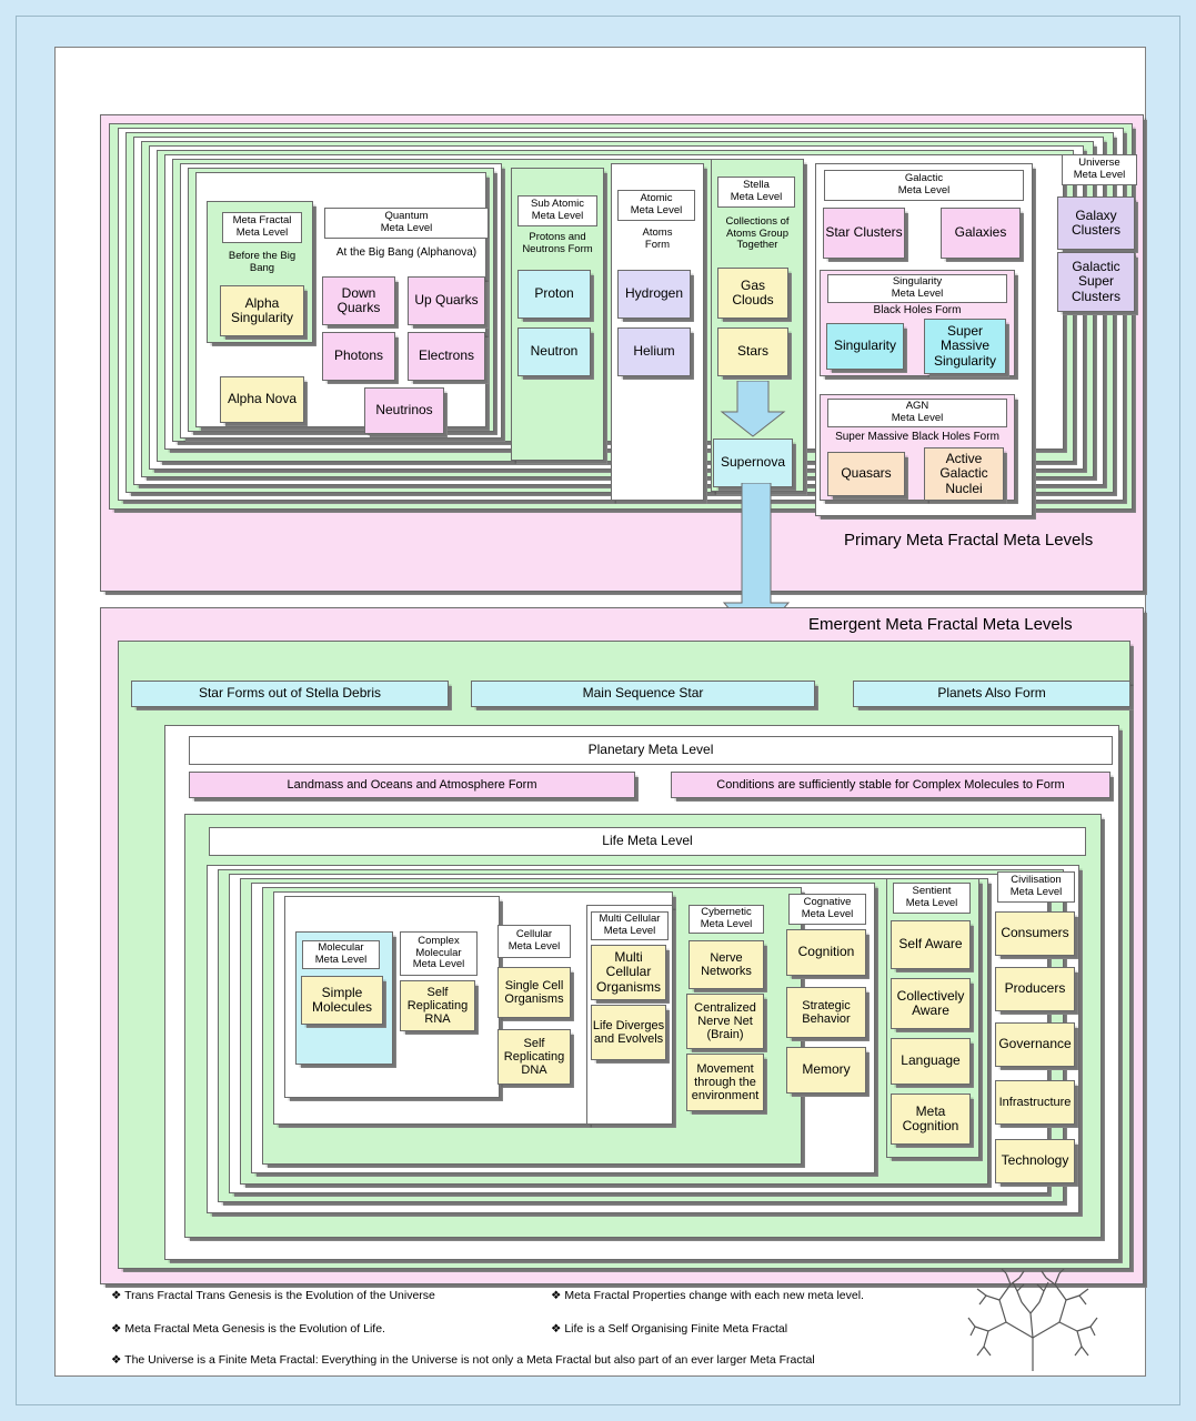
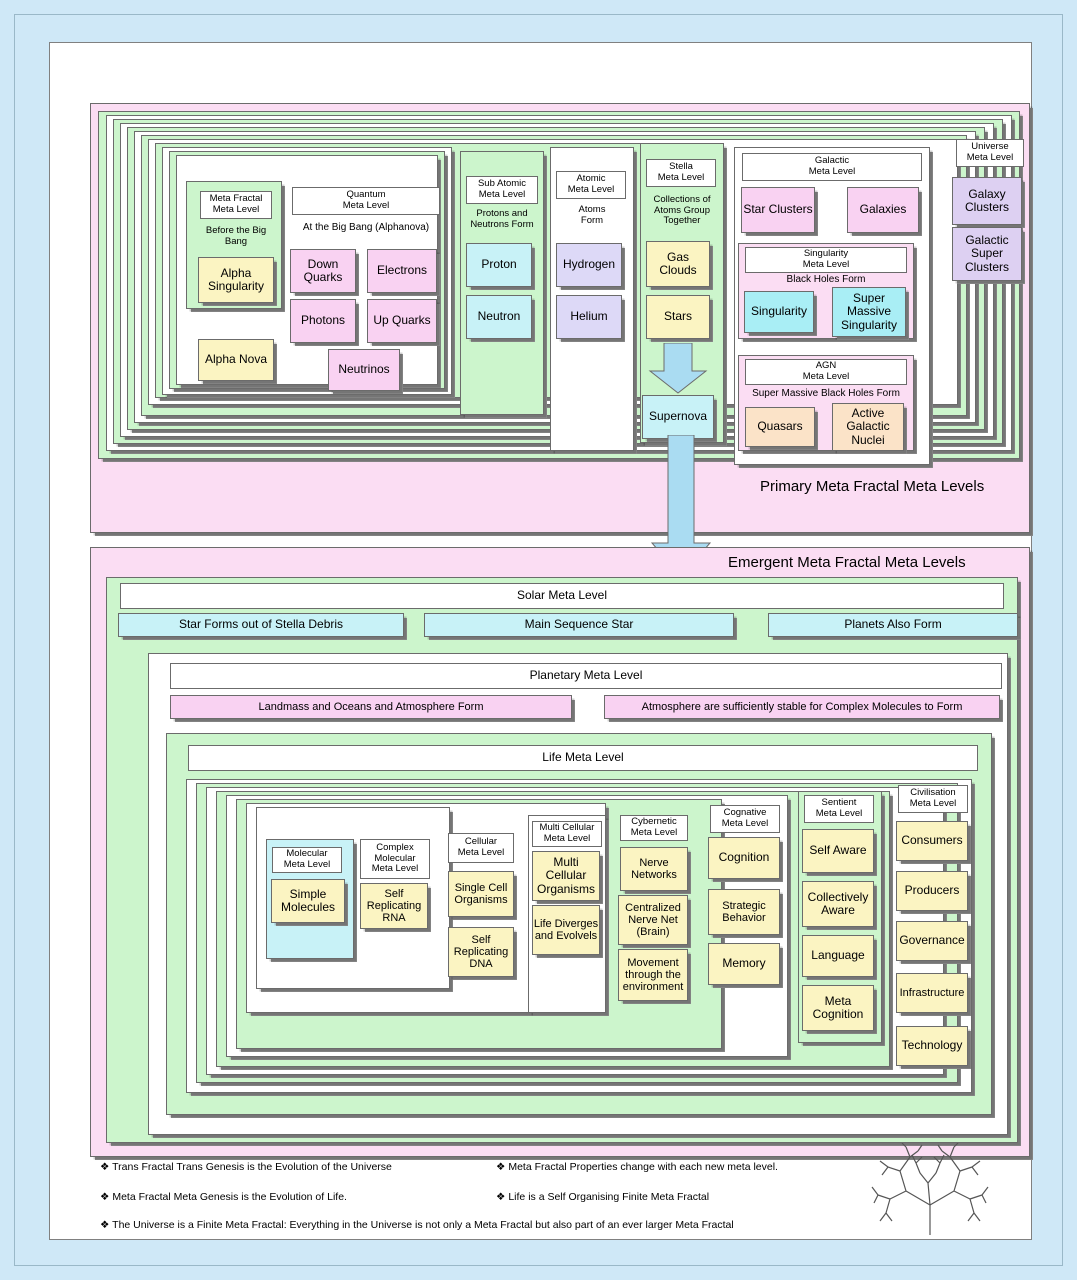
  Primary Meta Fractal Meta Levels
  Meta Fractal
  Meta Level
  Before the Big
  Bang
  Alpha Singularity
  Alpha Nova
  Quantum
  Meta Level
  At the Big Bang (Alphanova)
  Down Quarks
- Up Quarks
+ Electrons
  Photons
- Electrons
+ Up Quarks
  Neutrinos
  Sub Atomic
  Meta Level
  Protons and
  Neutrons Form
  Proton
  Neutron
  Atomic
  Meta Level
  Atoms
  Form
  Hydrogen
  Helium
  Stella
  Meta Level
  Collections of
  Atoms Group
  Together
  Gas Clouds
  Stars
  Supernova
  Galactic
  Meta Level
  Star Clusters
  Galaxies
  Singularity
  Meta Level
  Black Holes Form
  Singularity
  Super Massive Singularity
  AGN
  Meta Level
  Super Massive Black Holes Form
  Quasars
  Active Galactic Nuclei
  Universe
  Meta Level
  Galaxy Clusters
  Galactic Super Clusters
  Emergent Meta Fractal Meta Levels
+ Solar Meta Level
  Star Forms out of Stella Debris
  Main Sequence Star
  Planets Also Form
  Planetary Meta Level
  Landmass and Oceans and Atmosphere Form
- Conditions are sufficiently stable for Complex Molecules to Form
+ Atmosphere are sufficiently stable for Complex Molecules to Form
  Life Meta Level
  Molecular
  Meta Level
  Simple Molecules
  Complex
  Molecular
  Meta Level
  Self Replicating RNA
  Cellular
  Meta Level
  Single Cell Organisms
  Self Replicating DNA
  Multi Cellular
  Meta Level
  Multi Cellular Organisms
  Life Diverges and Evolvels
  Cybernetic
  Meta Level
  Nerve Networks
  Centralized Nerve Net (Brain)
  Movement through the environment
  Cognative
  Meta Level
  Cognition
  Strategic Behavior
  Memory
  Sentient
  Meta Level
  Self Aware
  Collectively Aware
  Language
  Meta Cognition
  Civilisation
  Meta Level
  Consumers
  Producers
  Governance
  Infrastructure
  Technology
  ❖ Trans Fractal Trans Genesis is the Evolution of the Universe
  ❖ Meta Fractal Properties change with each new meta level.
  ❖ Meta Fractal Meta Genesis is the Evolution of Life.
  ❖ Life is a Self Organising Finite Meta Fractal
  ❖ The Universe is a Finite Meta Fractal: Everything in the Universe is not only a Meta Fractal but also part of an ever larger Meta Fractal
